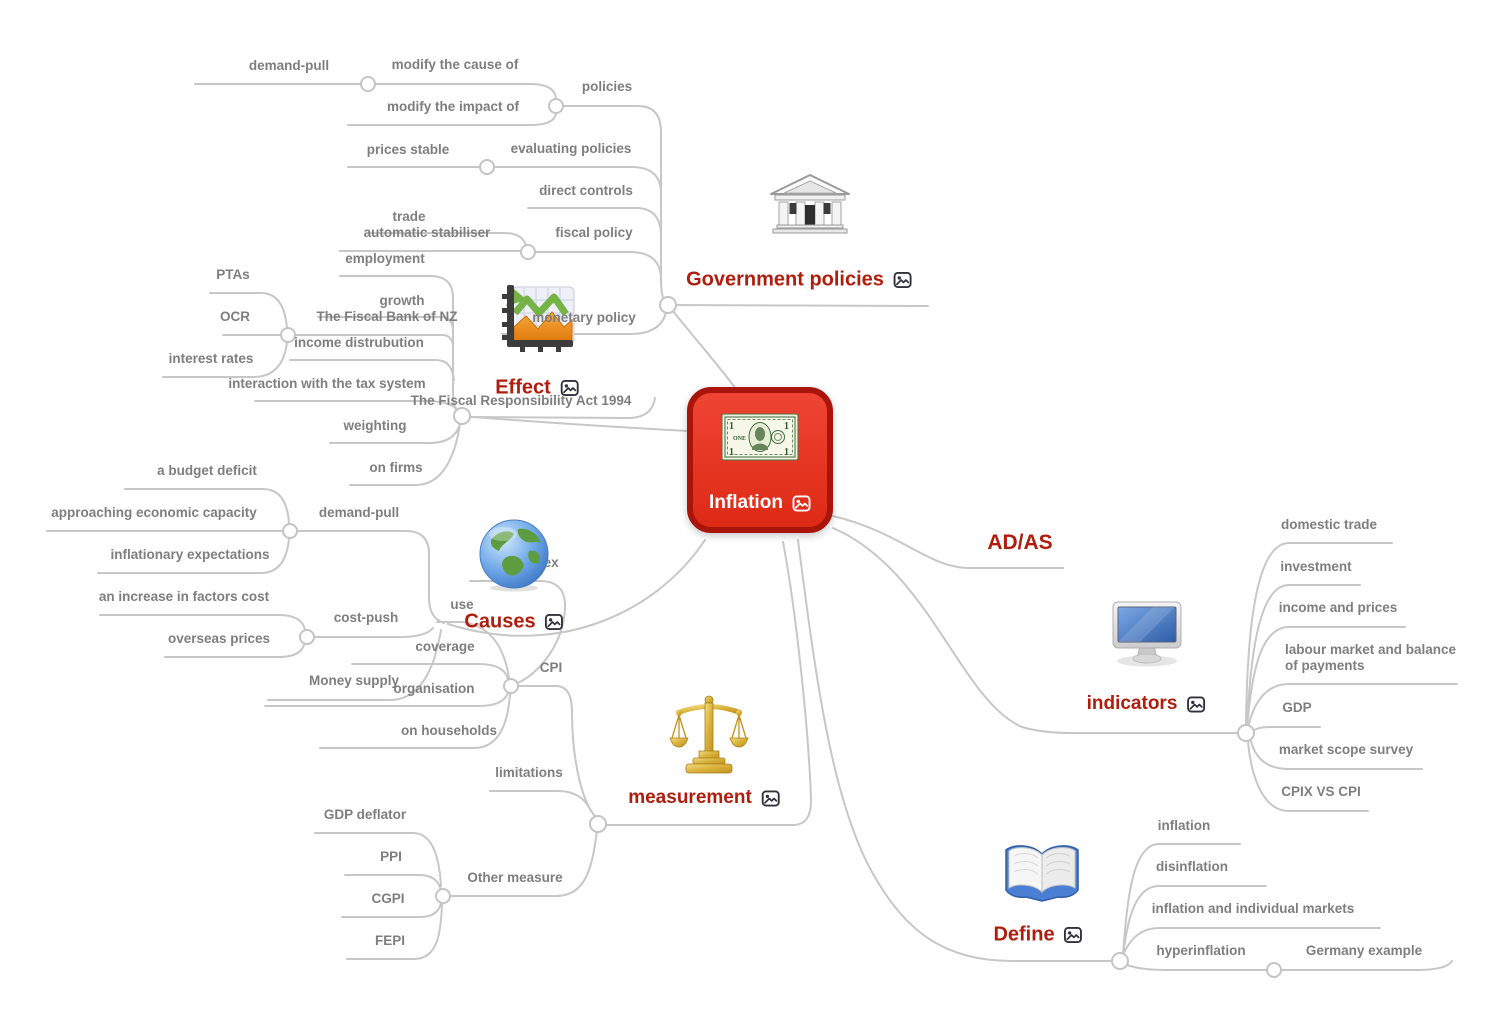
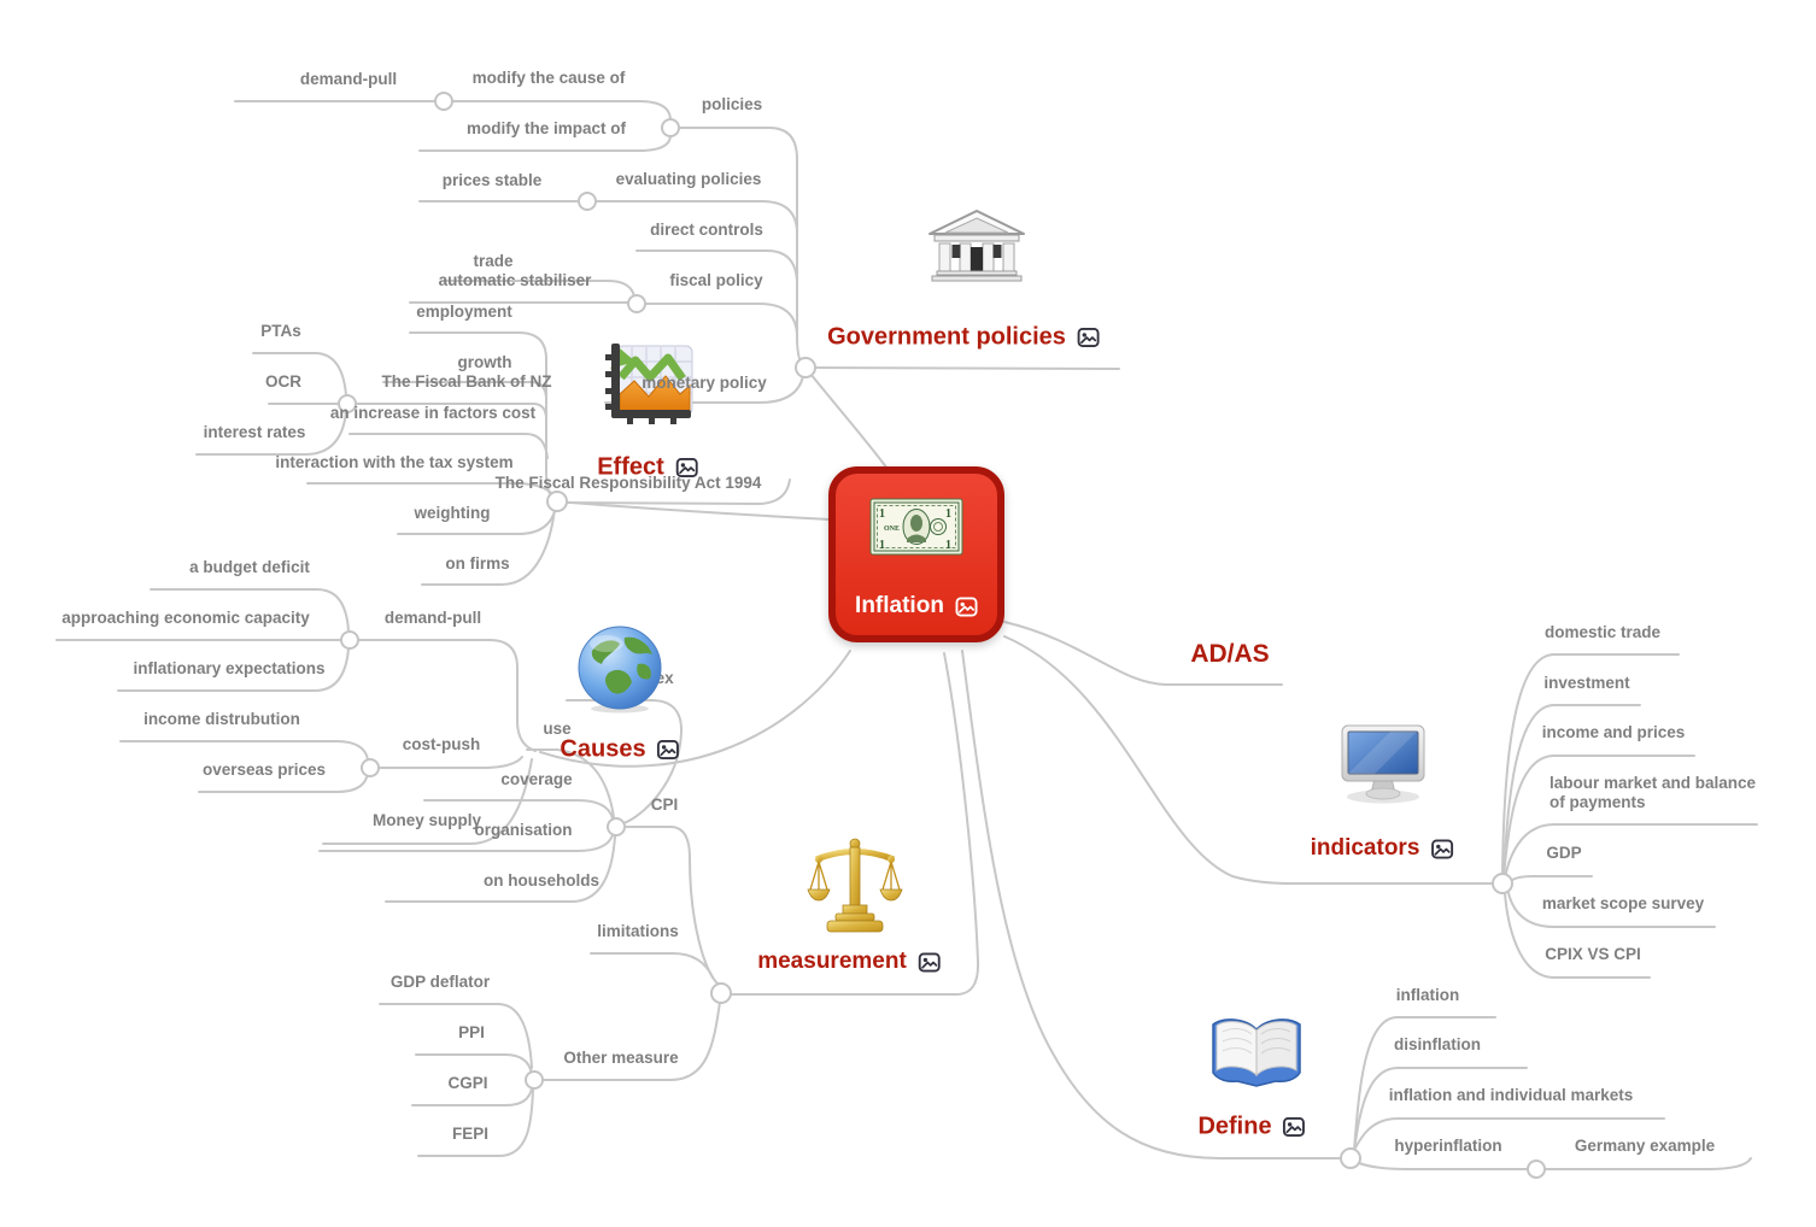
  1
  1
  1
  1
  Inflation
  Government policies
  Effect
  Causes
  measurement
  AD/AS
  indicators
  Define
  demand-pull
  modify the cause of
  modify the impact of
  policies
  prices stable
  evaluating policies
  direct controls
  trade
  automatic stabiliser
  fiscal policy
  monetary policy
  employment
  PTAs
  OCR
  interest rates
  growth
  The Fiscal Bank of NZ
- income distrubution
+ an increase in factors cost
  interaction with the tax system
  The Fiscal Responsibility Act 1994
  weighting
  on firms
  a budget deficit
  approaching economic capacity
  inflationary expectations
  demand-pull
- an increase in factors cost
+ income distrubution
  overseas prices
  cost-push
  Money supply
  use
  coverage
  organisation
  on households
  CPI
  limitations
  GDP deflator
  PPI
  CGPI
  FEPI
  Other measure
  domestic trade
  investment
  income and prices
  labour market and balance
  of payments
  GDP
  market scope survey
  CPIX VS CPI
  inflation
  disinflation
  inflation and individual markets
  hyperinflation
  Germany example
